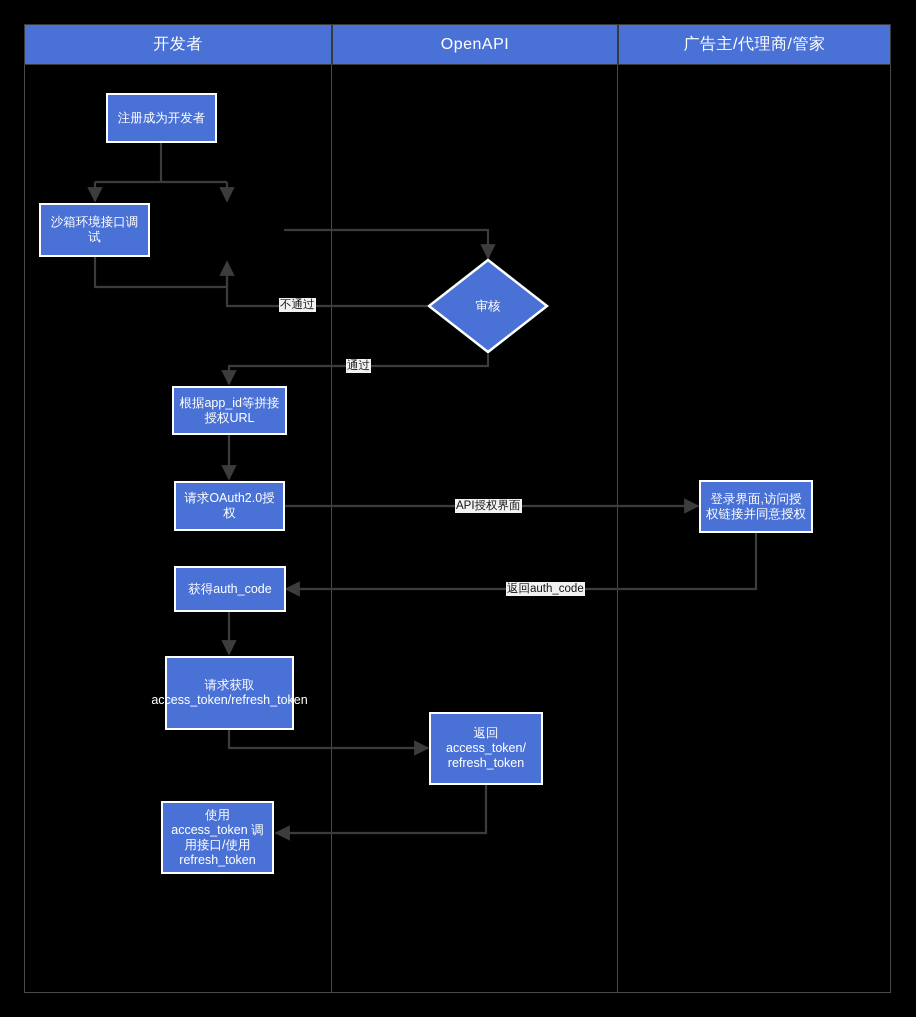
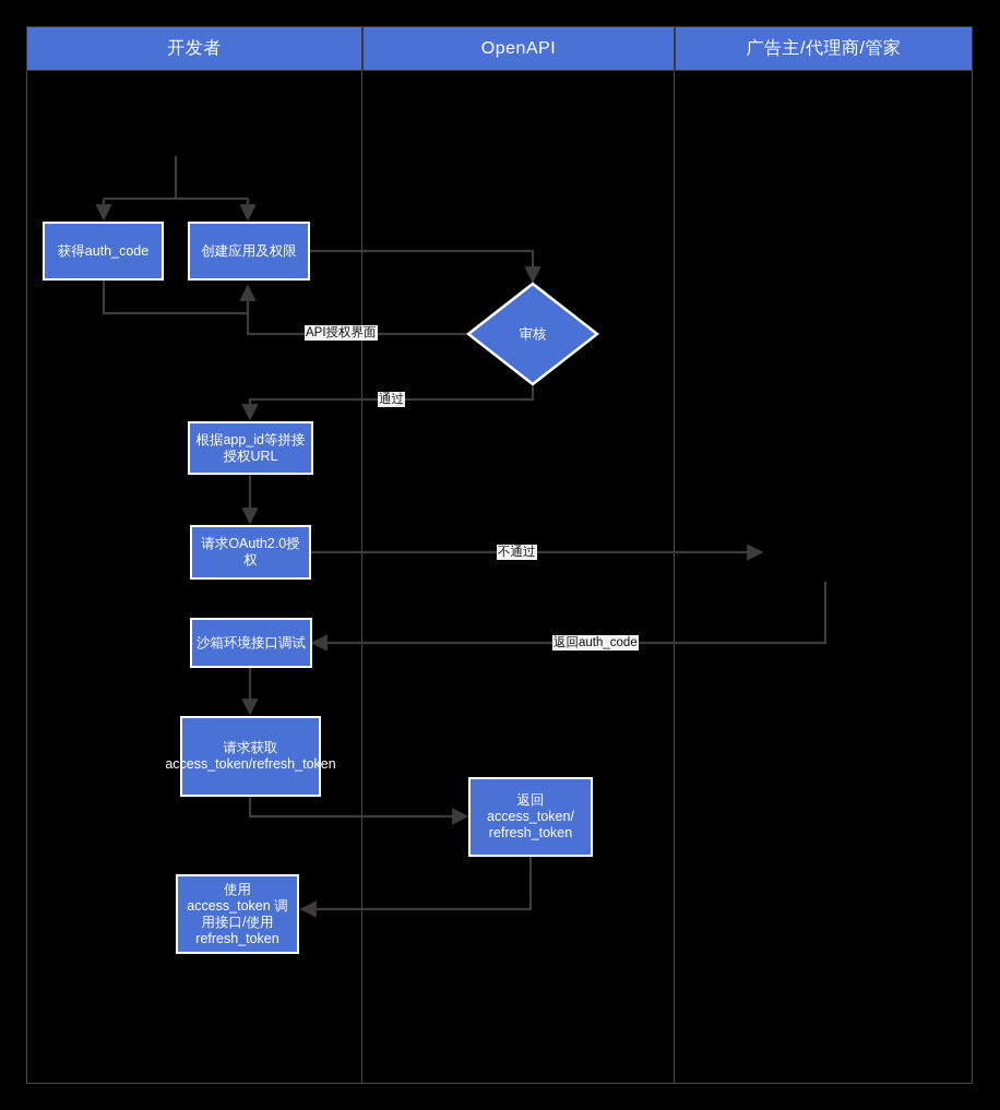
  开发者
  OpenAPI
  广告主/代理商/管家
- 注册成为开发者
- 沙箱环境接口调试
+ 获得auth_code
+ 创建应用及权限
  审核
  根据app_id等拼接授权URL
  请求OAuth2.0授权
- 登录界面,访问授权链接并同意授权
- 获得auth_code
+ 沙箱环境接口调试
  请求获取 access_token/refresh_token
  返回 access_token/ refresh_token
  使用 access_token 调用接口/使用 refresh_token
- 不通过
+ API授权界面
  通过
- API授权界面
+ 不通过
  返回auth_code
